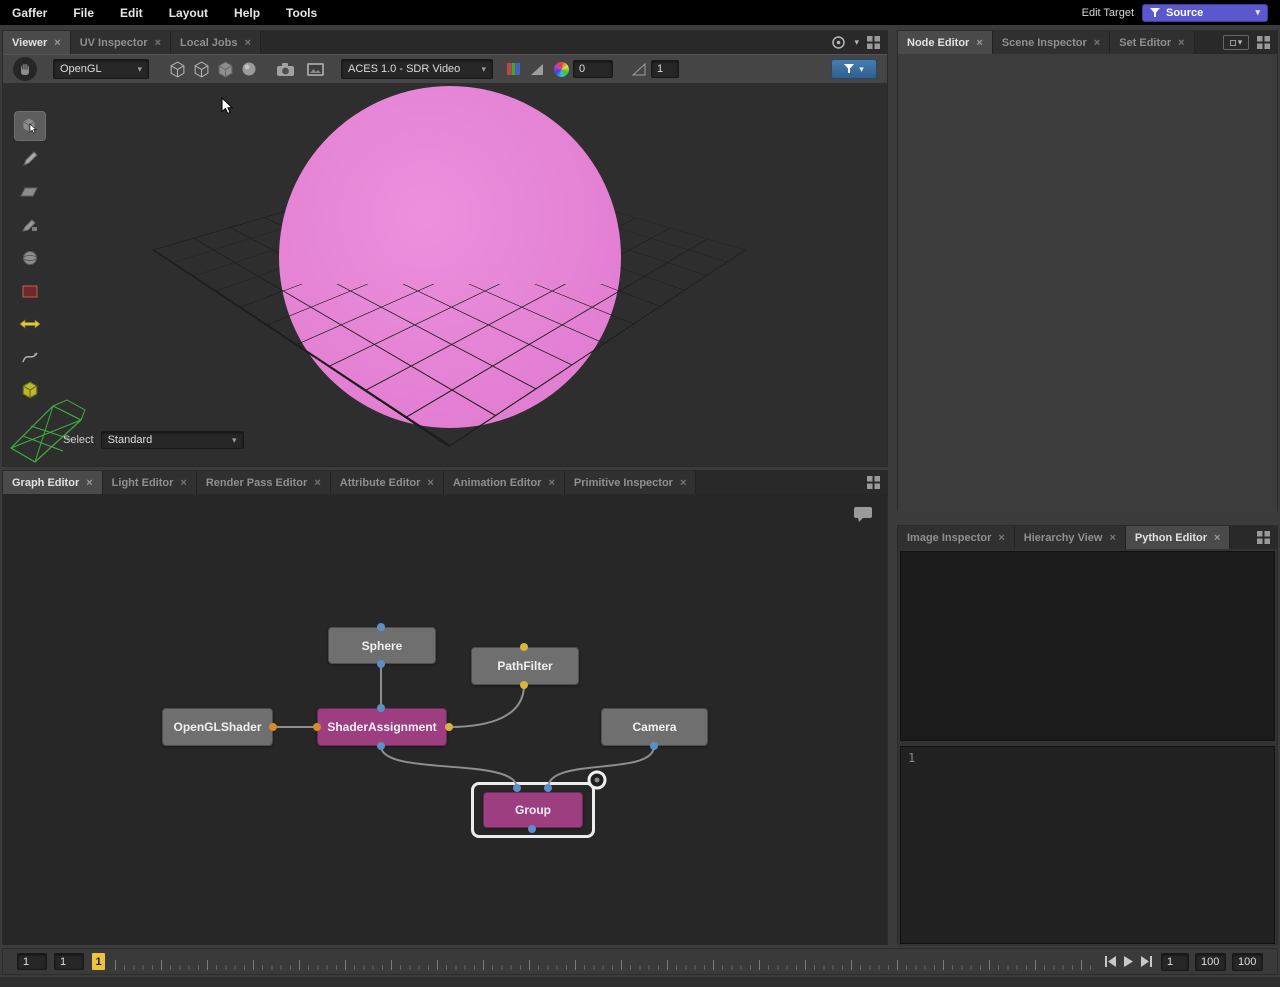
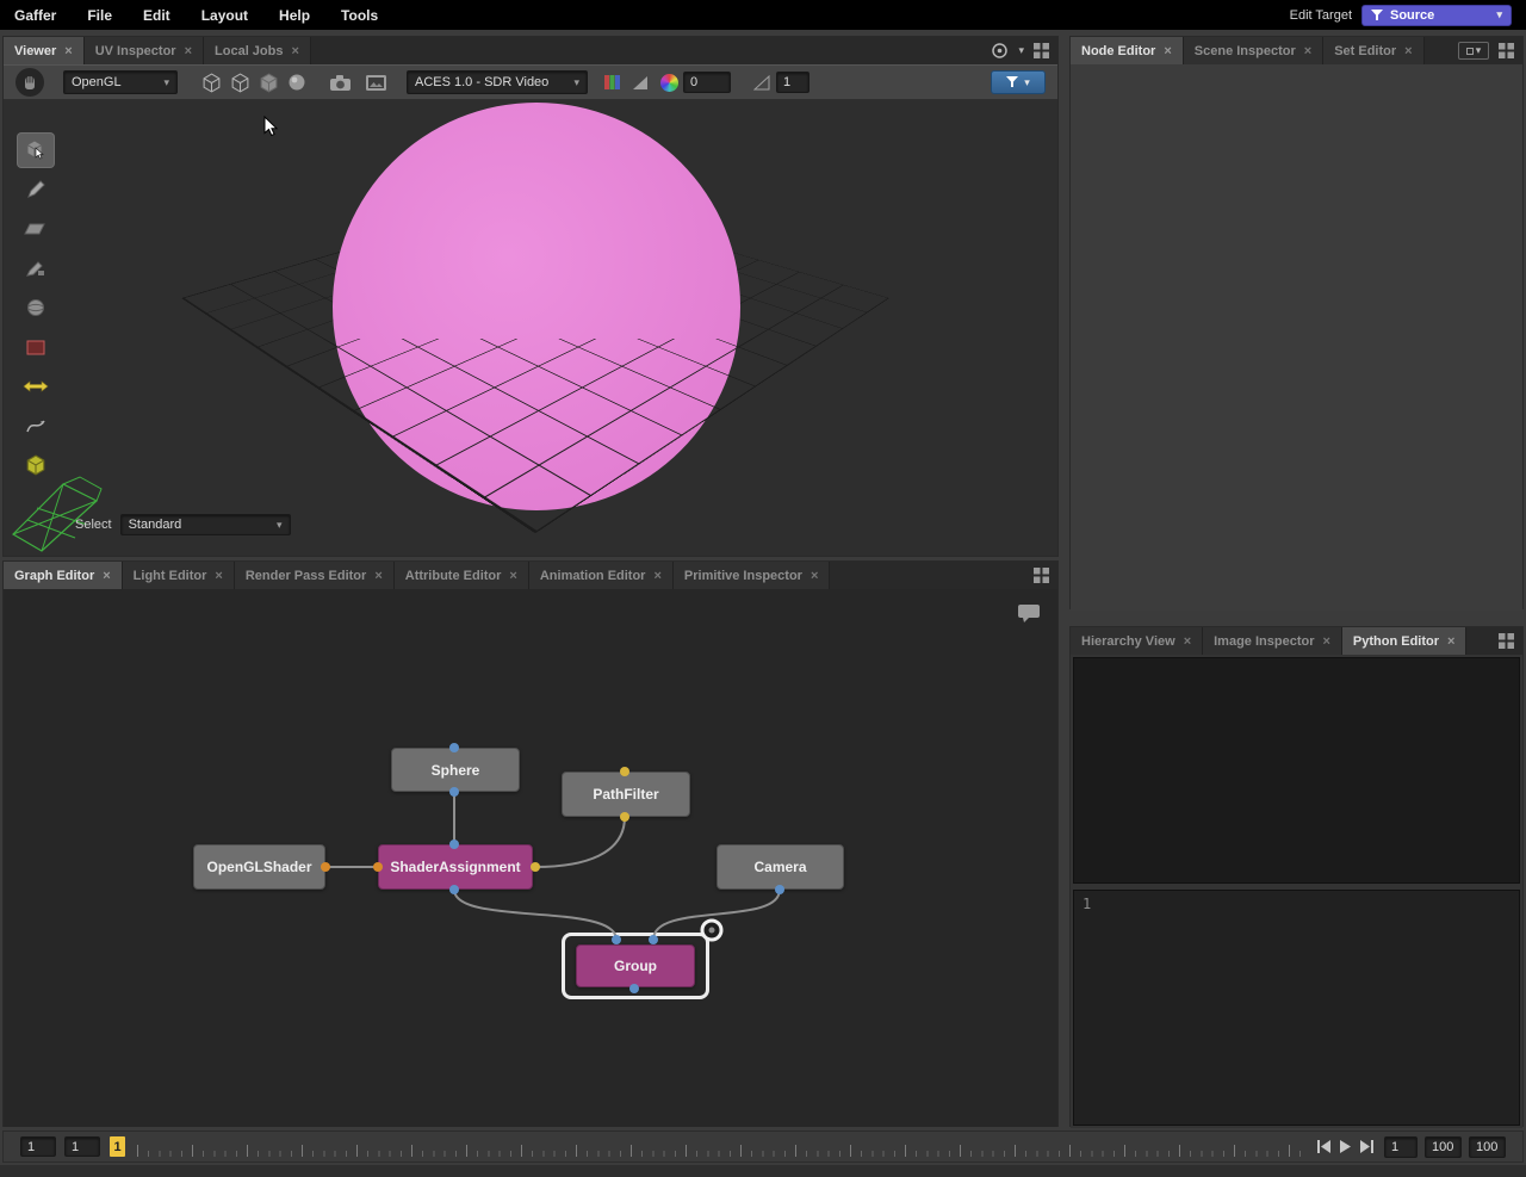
  Gaffer
  File
  Edit
  Layout
  Help
  Tools
  Edit Target
  Source
  ▾
  Viewer
  ×
  UV Inspector
  ×
  Local Jobs
  ×
  ▾
  OpenGL
  ▾
  ACES 1.0 - SDR Video
  ▾
  0
  1
  ▾
  Select
  Standard
  ▾
  Graph Editor
  ×
  Light Editor
  ×
  Render Pass Editor
  ×
  Attribute Editor
  ×
  Animation Editor
  ×
  Primitive Inspector
  ×
  Sphere
  PathFilter
  OpenGLShader
  ShaderAssignment
  Camera
  Group
  Node Editor
  ×
  Scene Inspector
  ×
  Set Editor
  ×
  ▾
- Image Inspector
+ Hierarchy View
  ×
- Hierarchy View
+ Image Inspector
  ×
  Python Editor
  ×
  1
  1
  1
  1
  1
  100
  100
